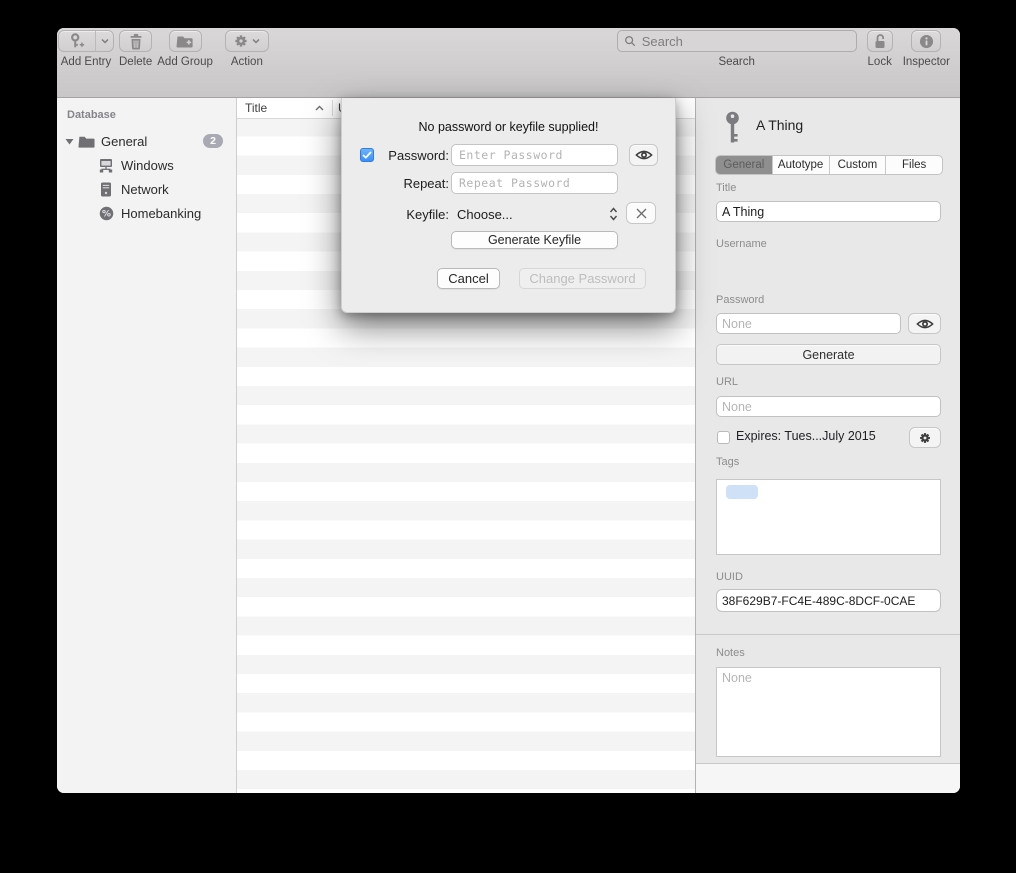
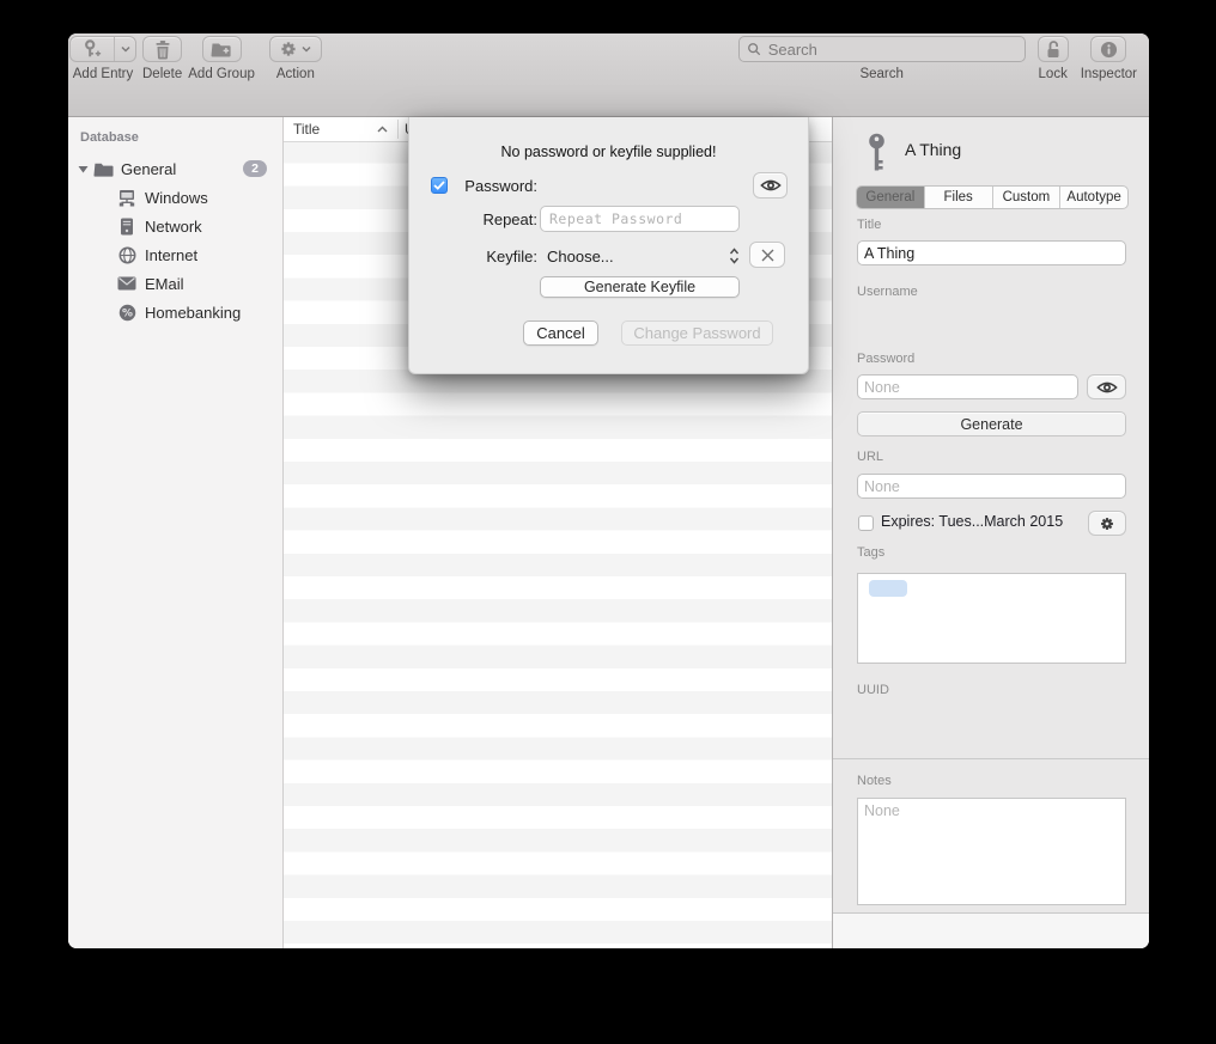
  Add Entry
  Delete
  Add Group
  Action
  Search
  Search
  Lock
  Inspector
  Database
  General
  2
  Windows
  Network
+ Internet
+ EMail
  %
  Homebanking
  Title
  A Thing
  General
- Autotype
+ Files
  Custom
- Files
+ Autotype
  Title
  A Thing
  Username
  Password
  None
  Generate
  URL
  None
- Expires: Tues...July 2015
+ Expires: Tues...March 2015
  Tags
  UUID
- 38F629B7-FC4E-489C-8DCF-0CAE
  Notes
  None
  No password or keyfile supplied!
  Password:
- Enter Password
  Repeat:
  Repeat Password
  Keyfile:
  Choose...
  Generate Keyfile
  Cancel
  Change Password
